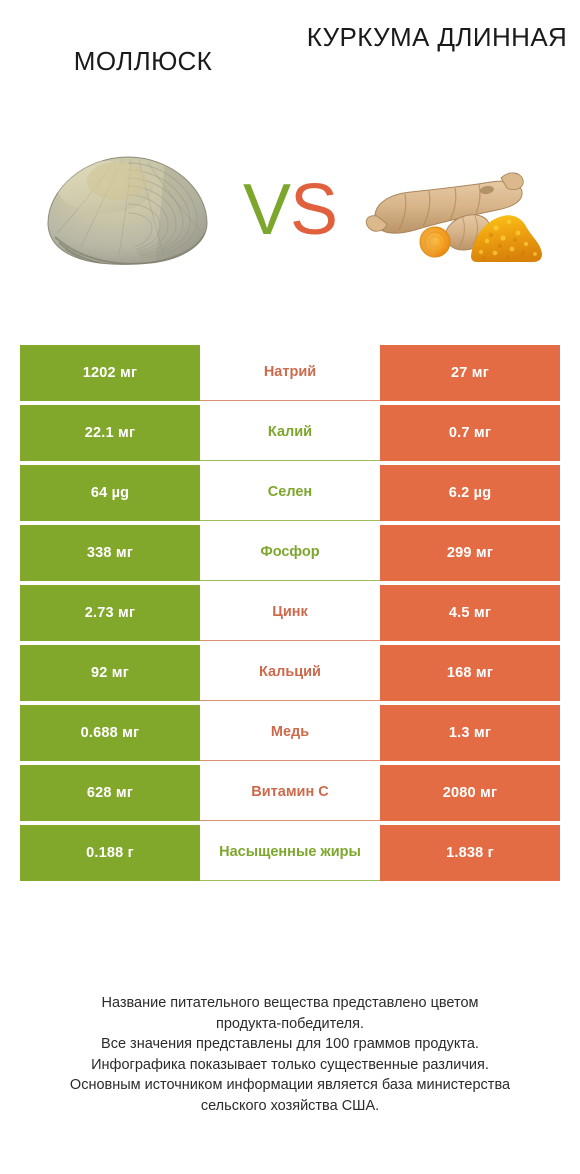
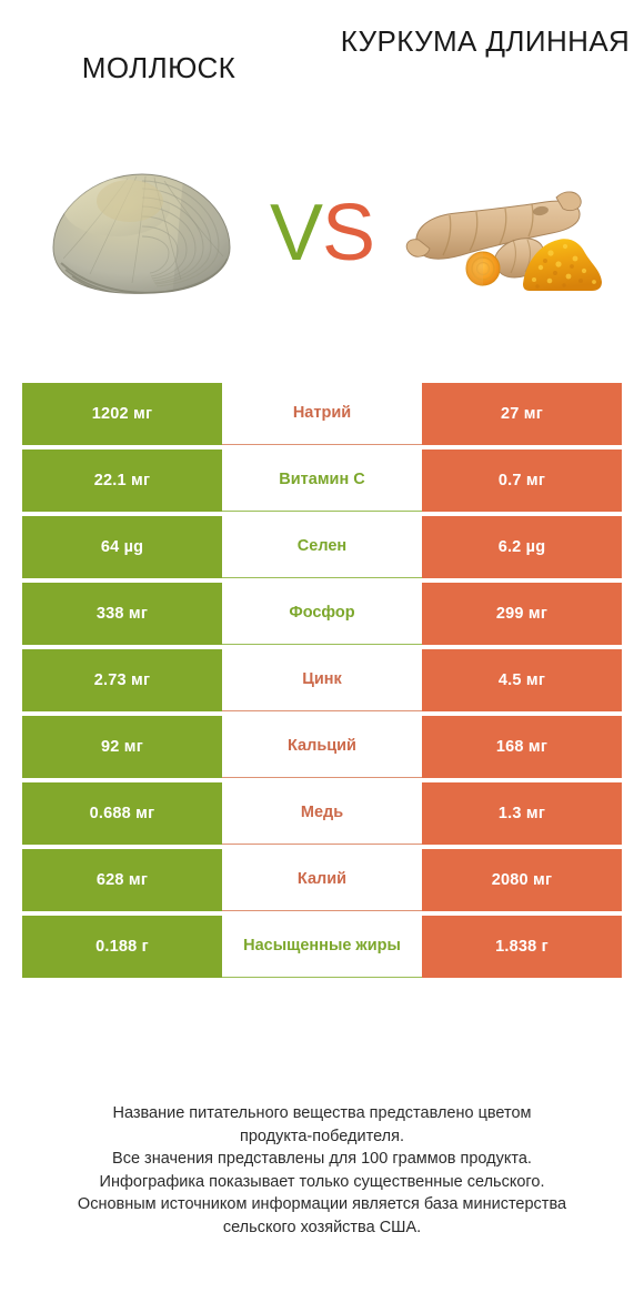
  МОЛЛЮСК
  КУРКУМА ДЛИННАЯ
  VS
  1202 мг
  Натрий
  27 мг
  22.1 мг
- Калий
+ Витамин C
  0.7 мг
  64 µg
  Селен
  6.2 µg
  338 мг
  Фосфор
  299 мг
  2.73 мг
  Цинк
  4.5 мг
  92 мг
  Кальций
  168 мг
  0.688 мг
  Медь
  1.3 мг
  628 мг
- Витамин C
+ Калий
  2080 мг
  0.188 г
  Насыщенные жиры
  1.838 г
  Название питательного вещества представлено цветом
  продукта-победителя.
  Все значения представлены для 100 граммов продукта.
- Инфографика показывает только существенные различия.
+ Инфографика показывает только существенные сельского.
  Основным источником информации является база министерства
  сельского хозяйства США.
